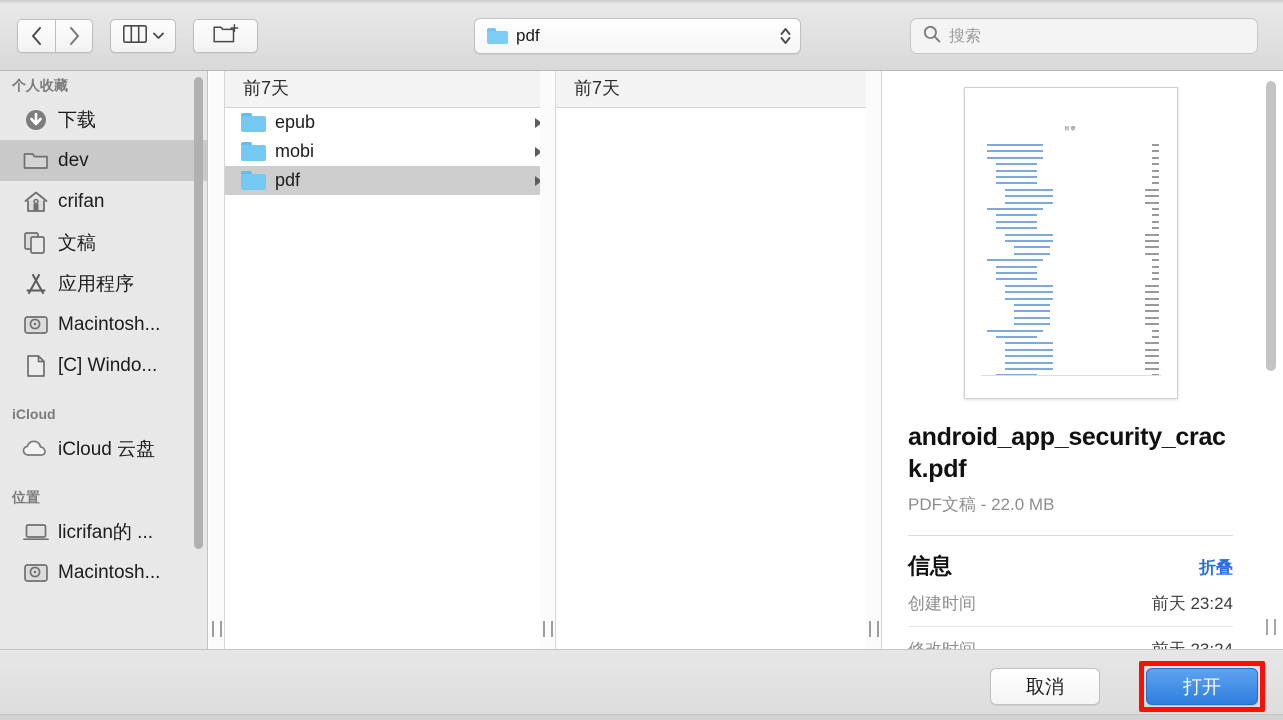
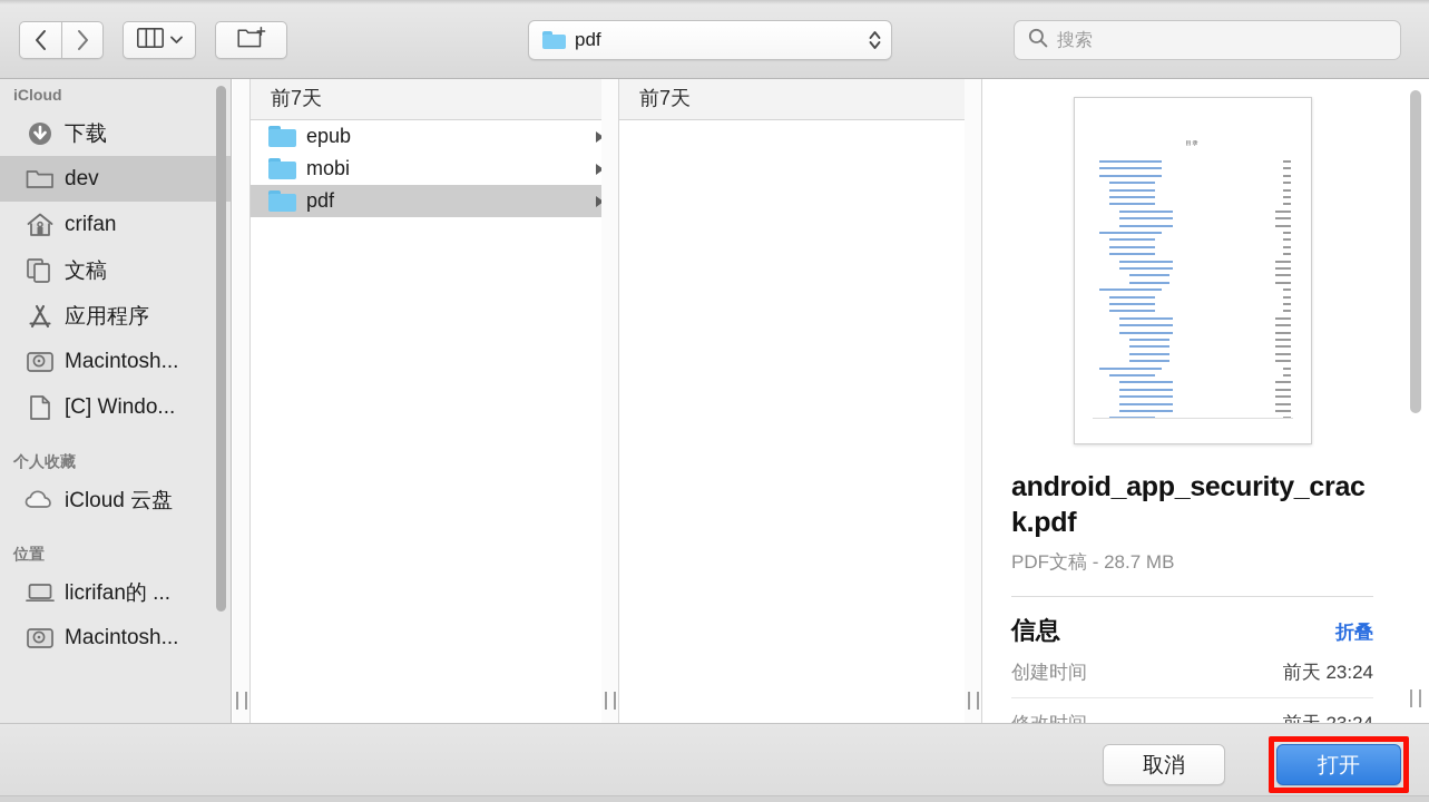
  pdf
  搜索
- 个人收藏
+ iCloud
  下载
  dev
  crifan
  文稿
  应用程序
  Macintosh...
  [C] Windo...
- iCloud
+ 个人收藏
  iCloud 云盘
  位置
  licrifan的 ...
  Macintosh...
  前7天
  epub
  mobi
  pdf
  前7天
  android_app_security_crack.pdf
- PDF文稿 - 22.0 MB
+ PDF文稿 - 28.7 MB
  信息
  折叠
  创建时间
  前天 23:24
  取消
  打开
